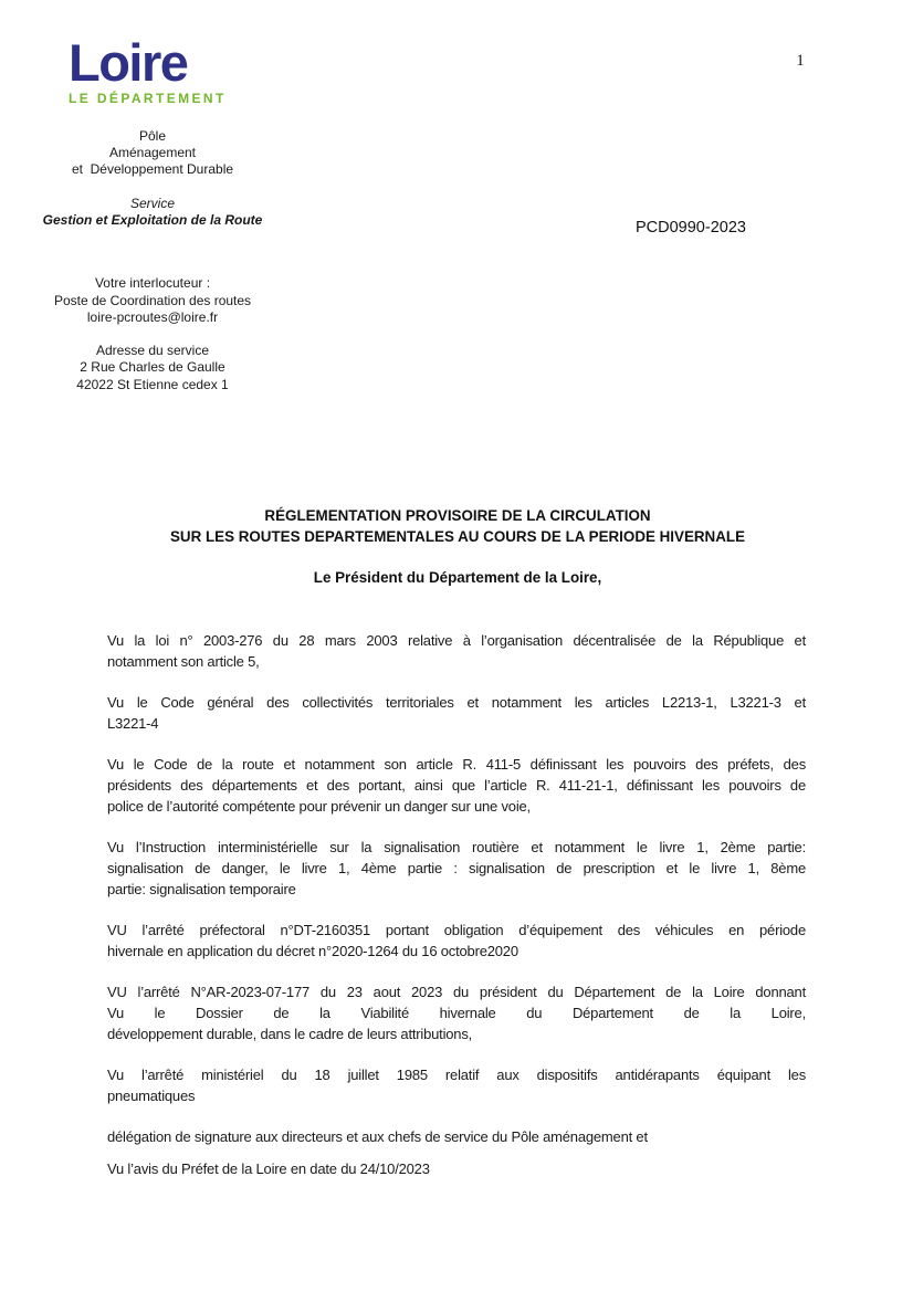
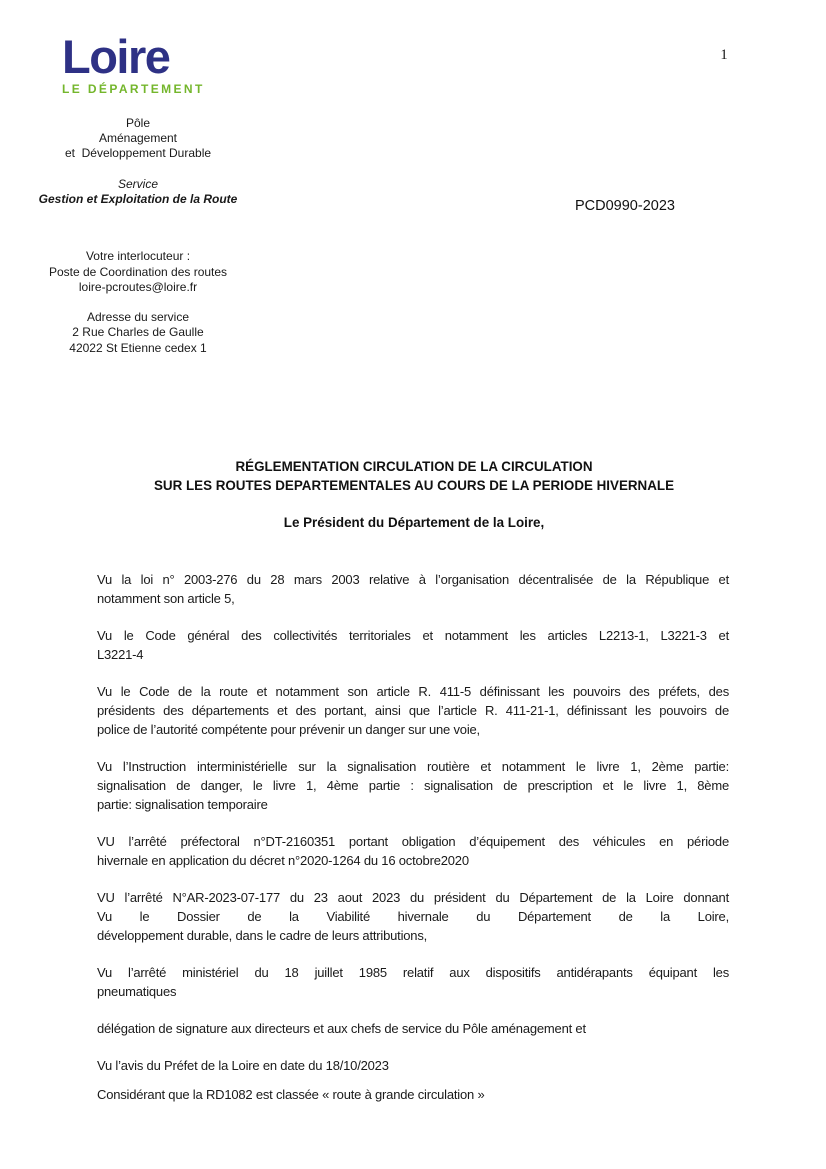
  Loire
  LE DÉPARTEMENT
  1
  Pôle
  Aménagement
  et Développement Durable
  Service
  Gestion et Exploitation de la Route
  PCD0990-2023
  Votre interlocuteur :
  Poste de Coordination des routes
  loire-pcroutes@loire.fr
  Adresse du service
  2 Rue Charles de Gaulle
  42022 St Etienne cedex 1
- RÉGLEMENTATION PROVISOIRE DE LA CIRCULATION
+ RÉGLEMENTATION CIRCULATION DE LA CIRCULATION
  SUR LES ROUTES DEPARTEMENTALES AU COURS DE LA PERIODE HIVERNALE
  Le Président du Département de la Loire,
  Vu la loi n° 2003-276 du 28 mars 2003 relative à l’organisation décentralisée de la République et
  notamment son article 5,
  Vu le Code général des collectivités territoriales et notamment les articles L2213-1, L3221-3 et
  L3221-4
  Vu le Code de la route et notamment son article R. 411-5 définissant les pouvoirs des préfets, des
  présidents des départements et des portant, ainsi que l’article R. 411-21-1, définissant les pouvoirs de
  police de l’autorité compétente pour prévenir un danger sur une voie,
  Vu l’Instruction interministérielle sur la signalisation routière et notamment le livre 1, 2ème partie:
  signalisation de danger, le livre 1, 4ème partie : signalisation de prescription et le livre 1, 8ème
  partie: signalisation temporaire
  VU l’arrêté préfectoral n°DT-2160351 portant obligation d’équipement des véhicules en période
  hivernale en application du décret n°2020-1264 du 16 octobre2020
  VU l’arrêté N°AR-2023-07-177 du 23 aout 2023 du président du Département de la Loire donnant
  Vu le Dossier de la Viabilité hivernale du Département de la Loire,
  développement durable, dans le cadre de leurs attributions,
  Vu l’arrêté ministériel du 18 juillet 1985 relatif aux dispositifs antidérapants équipant les
  pneumatiques
  délégation de signature aux directeurs et aux chefs de service du Pôle aménagement et
- Vu l’avis du Préfet de la Loire en date du 24/10/2023
+ Vu l’avis du Préfet de la Loire en date du 18/10/2023
+ Considérant que la RD1082 est classée « route à grande circulation »
